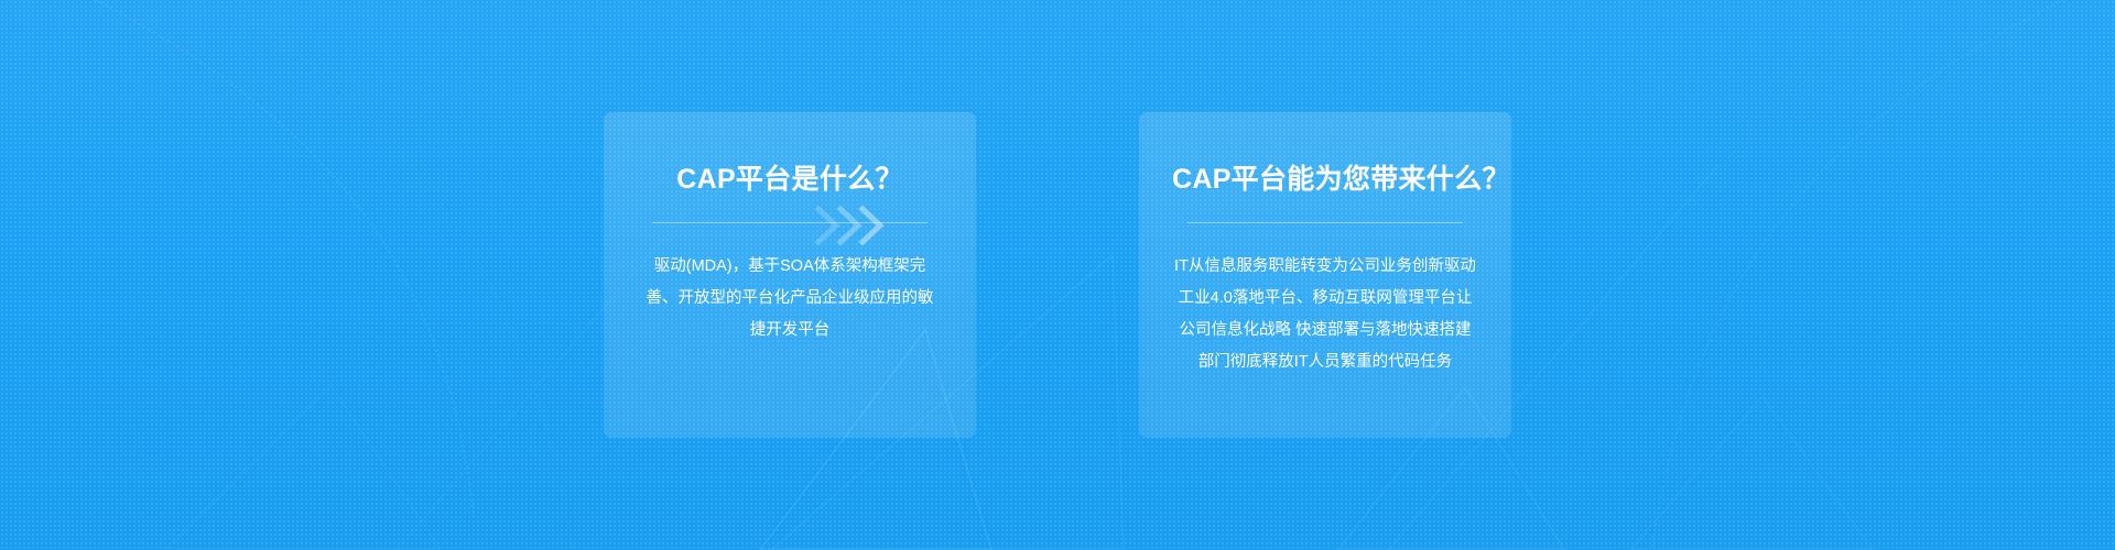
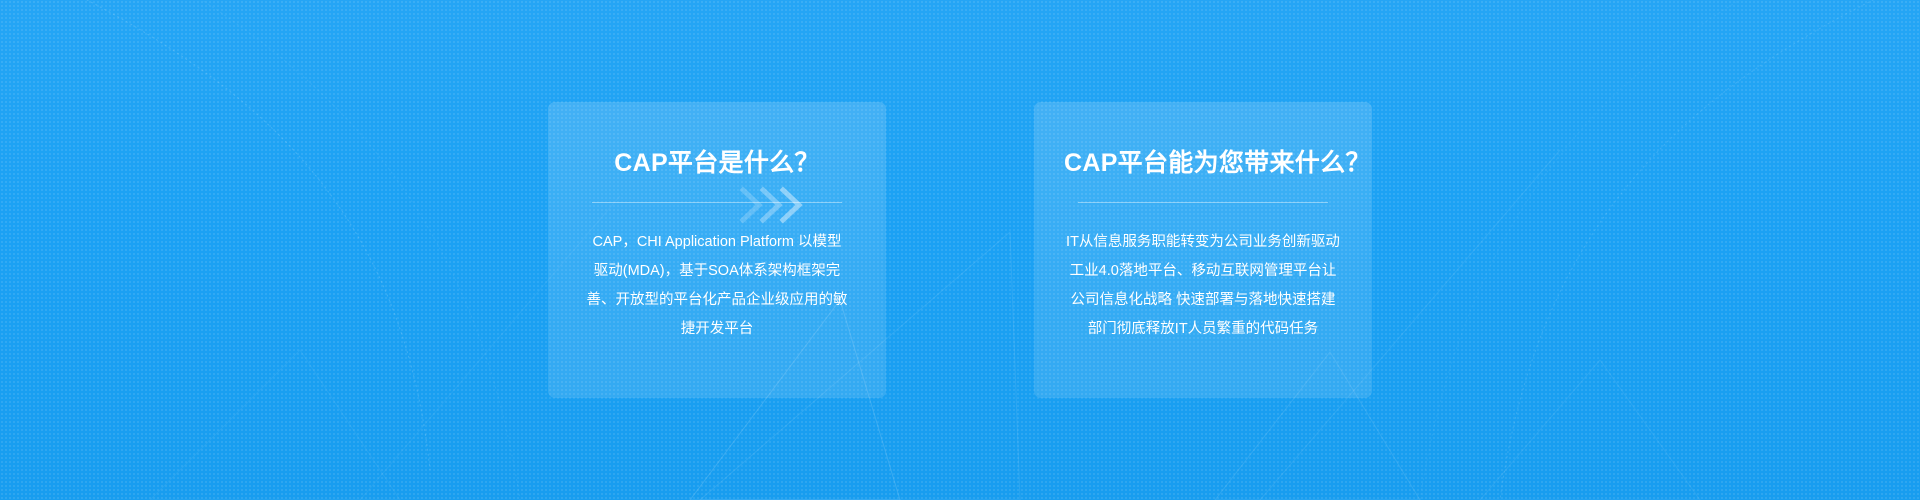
  CAP平台是什么？
+ CAP，CHI Application Platform 以模型
  驱动(MDA)，基于SOA体系架构框架完
  善、开放型的平台化产品企业级应用的敏
  捷开发平台
  CAP平台能为您带来什么？
  IT从信息服务职能转变为公司业务创新驱动
  工业4.0落地平台、移动互联网管理平台让
  公司信息化战略 快速部署与落地快速搭建
  部门彻底释放IT人员繁重的代码任务
